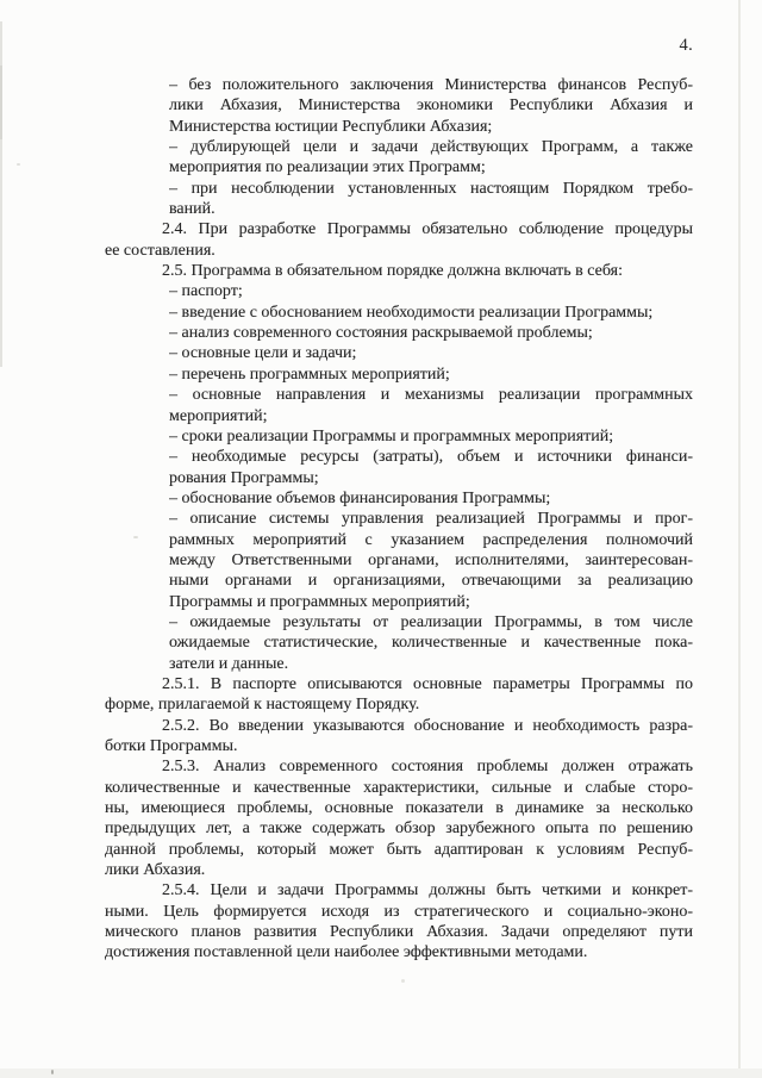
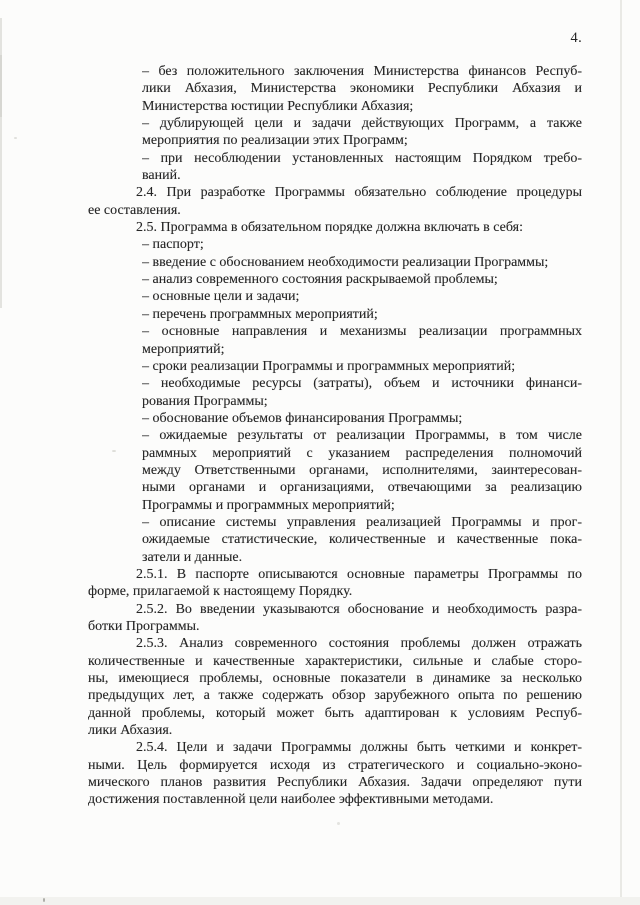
  4.
  – без положительного заключения Министерства финансов Респуб-
  лики Абхазия, Министерства экономики Республики Абхазия и
  Министерства юстиции Республики Абхазия;
  – дублирующей цели и задачи действующих Программ, а также
  мероприятия по реализации этих Программ;
  – при несоблюдении установленных настоящим Порядком требо-
  ваний.
  2.4. При разработке Программы обязательно соблюдение процедуры
  ее составления.
  2.5. Программа в обязательном порядке должна включать в себя:
  – паспорт;
  – введение с обоснованием необходимости реализации Программы;
  – анализ современного состояния раскрываемой проблемы;
  – основные цели и задачи;
  – перечень программных мероприятий;
  – основные направления и механизмы реализации программных
  мероприятий;
  – сроки реализации Программы и программных мероприятий;
  – необходимые ресурсы (затраты), объем и источники финанси-
  рования Программы;
  – обоснование объемов финансирования Программы;
- – описание системы управления реализацией Программы и прог-
+ – ожидаемые результаты от реализации Программы, в том числе
  раммных мероприятий с указанием распределения полномочий
  между Ответственными органами, исполнителями, заинтересован-
  ными органами и организациями, отвечающими за реализацию
  Программы и программных мероприятий;
- – ожидаемые результаты от реализации Программы, в том числе
+ – описание системы управления реализацией Программы и прог-
  ожидаемые статистические, количественные и качественные пока-
  затели и данные.
  2.5.1. В паспорте описываются основные параметры Программы по
  форме, прилагаемой к настоящему Порядку.
  2.5.2. Во введении указываются обоснование и необходимость разра-
  ботки Программы.
  2.5.3. Анализ современного состояния проблемы должен отражать
  количественные и качественные характеристики, сильные и слабые сторо-
  ны, имеющиеся проблемы, основные показатели в динамике за несколько
  предыдущих лет, а также содержать обзор зарубежного опыта по решению
  данной проблемы, который может быть адаптирован к условиям Респуб-
  лики Абхазия.
  2.5.4. Цели и задачи Программы должны быть четкими и конкрет-
  ными. Цель формируется исходя из стратегического и социально-эконо-
  мического планов развития Республики Абхазия. Задачи определяют пути
  достижения поставленной цели наиболее эффективными методами.
